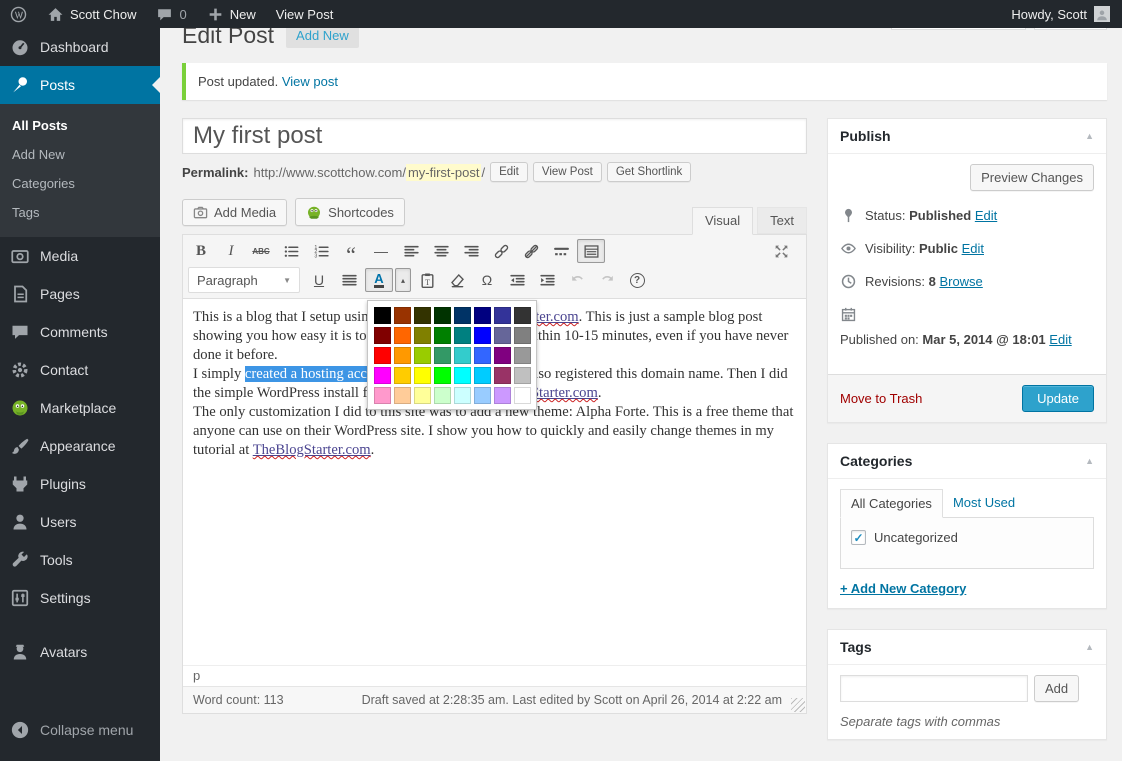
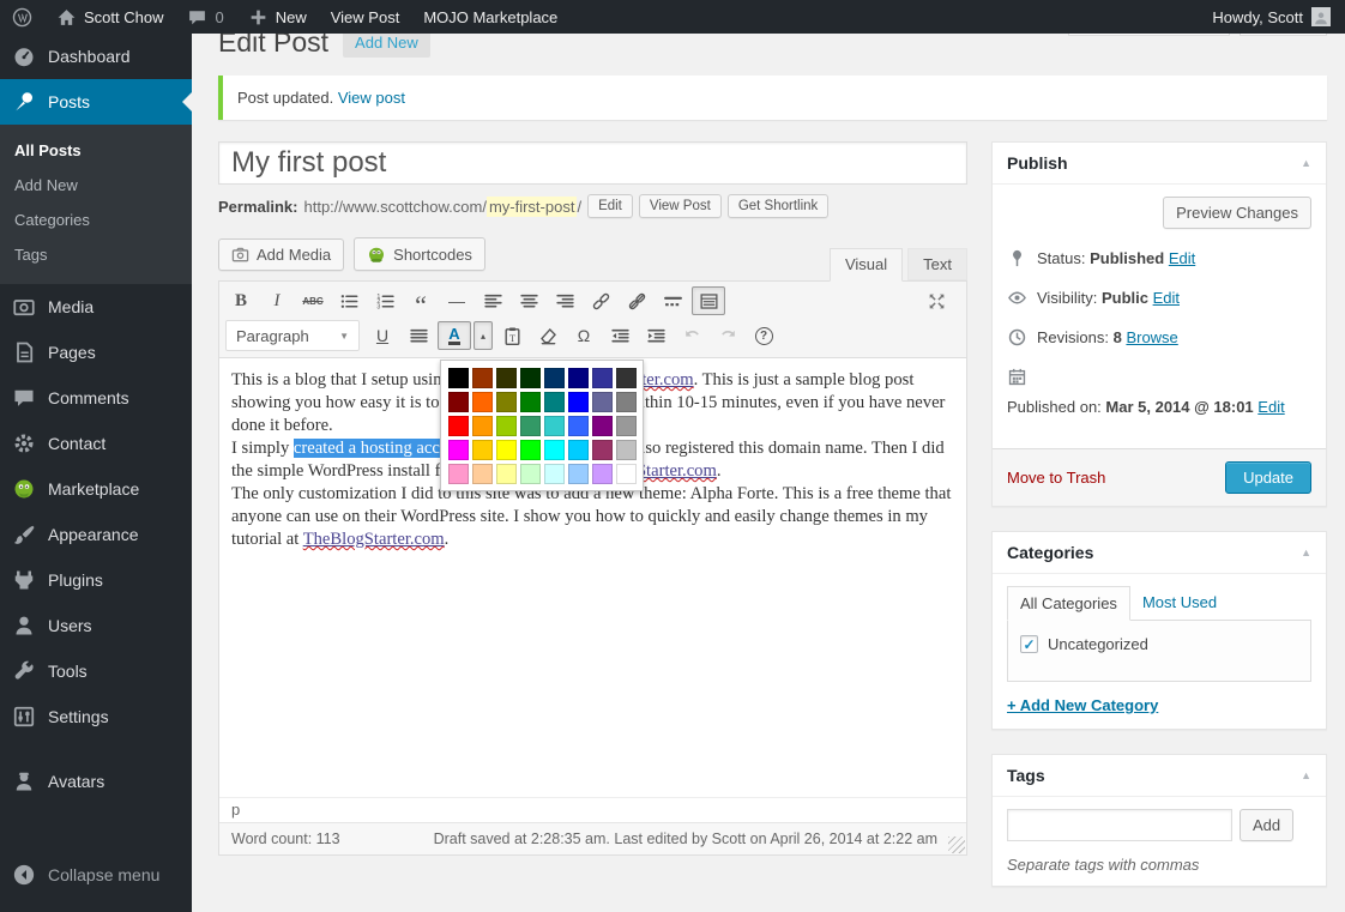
  Scott Chow
  0
  New
  View Post
+ MOJO Marketplace
  Howdy, Scott
  Dashboard
  Posts
  All Posts
  Add New
  Categories
  Tags
  Media
  Pages
  Comments
  Contact
  Marketplace
  Appearance
  Plugins
  Users
  Tools
  Settings
  Avatars
  Collapse menu
  Edit Post
  Add New
  Post updated. View post
  My first post
  Permalink:
  http://www.scottchow.com/ my-first-post /
  Edit
  View Post
  Get Shortlink
  Add Media
  Shortcodes
  Visual
  Text
  B
  I
  ABC
  “
  —
  Paragraph
  ▼
  U
  A
  ▴
  T
  Ω
  ?
  This is a blog that I setup usin ter.com. This is just a sample blog post showing you how easy it is tothin 10-15 minutes, even if you have never done it before.
  The only customization I did to this site was to add a new theme: Alpha Forte. This is a free theme that anyone can use on their WordPress site. I show you how to quickly and easily change themes in my tutorial at TheBlogStarter.com.
  p
  Word count: 113
  Draft saved at 2:28:35 am. Last edited by Scott on April 26, 2014 at 2:22 am
  Publish
  ▲
  Preview Changes
  Status: Published Edit
  Visibility: Public Edit
  Revisions: 8 Browse
  Published on: Mar 5, 2014 @ 18:01 Edit
  Move to Trash
  Update
  Categories
  ▲
  All Categories
  Most Used
  ✓
  Uncategorized
  + Add New Category
  Tags
  ▲
  Add
  Separate tags with commas
